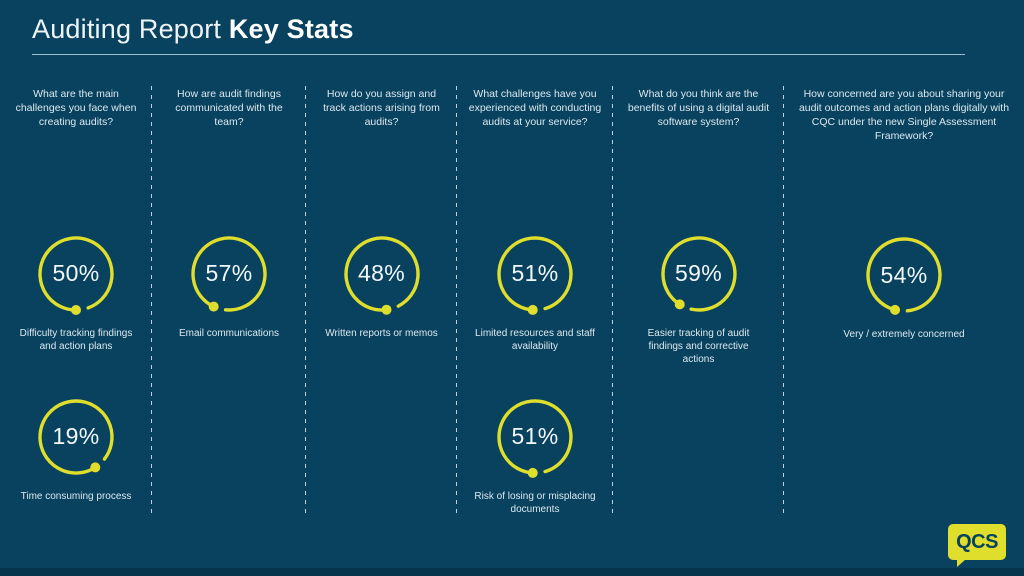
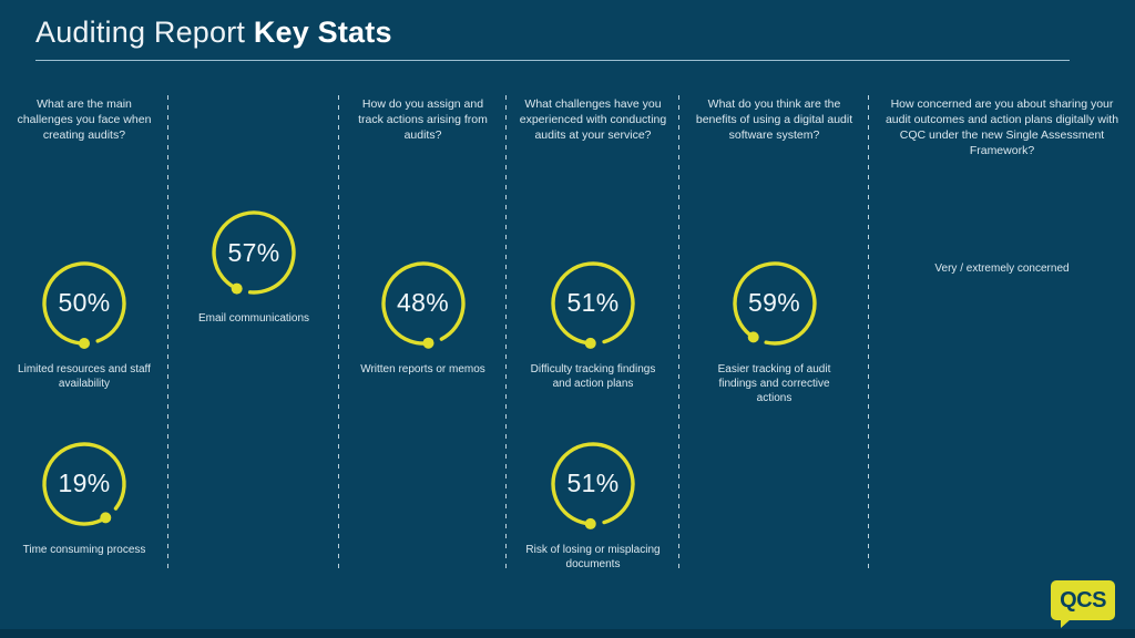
  Auditing Report Key Stats
  What are the main challenges you face when creating audits?
  50%
- Difficulty tracking findings and action plans
+ Limited resources and staff availability
  19%
  Time consuming process
- How are audit findings communicated with the team?
  57%
  Email communications
  How do you assign and track actions arising from audits?
  48%
  Written reports or memos
  What challenges have you experienced with conducting audits at your service?
  51%
- Limited resources and staff availability
+ Difficulty tracking findings and action plans
  51%
  Risk of losing or misplacing documents
  What do you think are the benefits of using a digital audit software system?
  59%
  Easier tracking of audit findings and corrective actions
  How concerned are you about sharing your audit outcomes and action plans digitally with CQC under the new Single Assessment Framework?
- 54%
  Very / extremely concerned
  QCS
